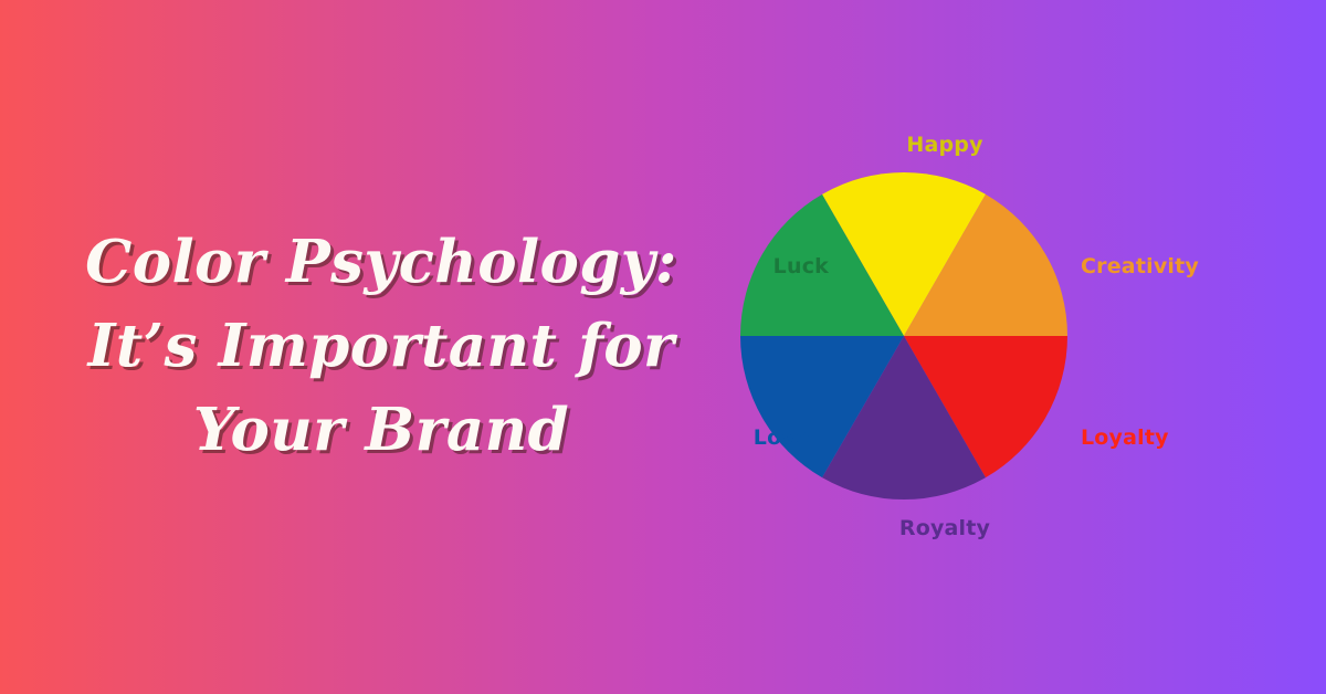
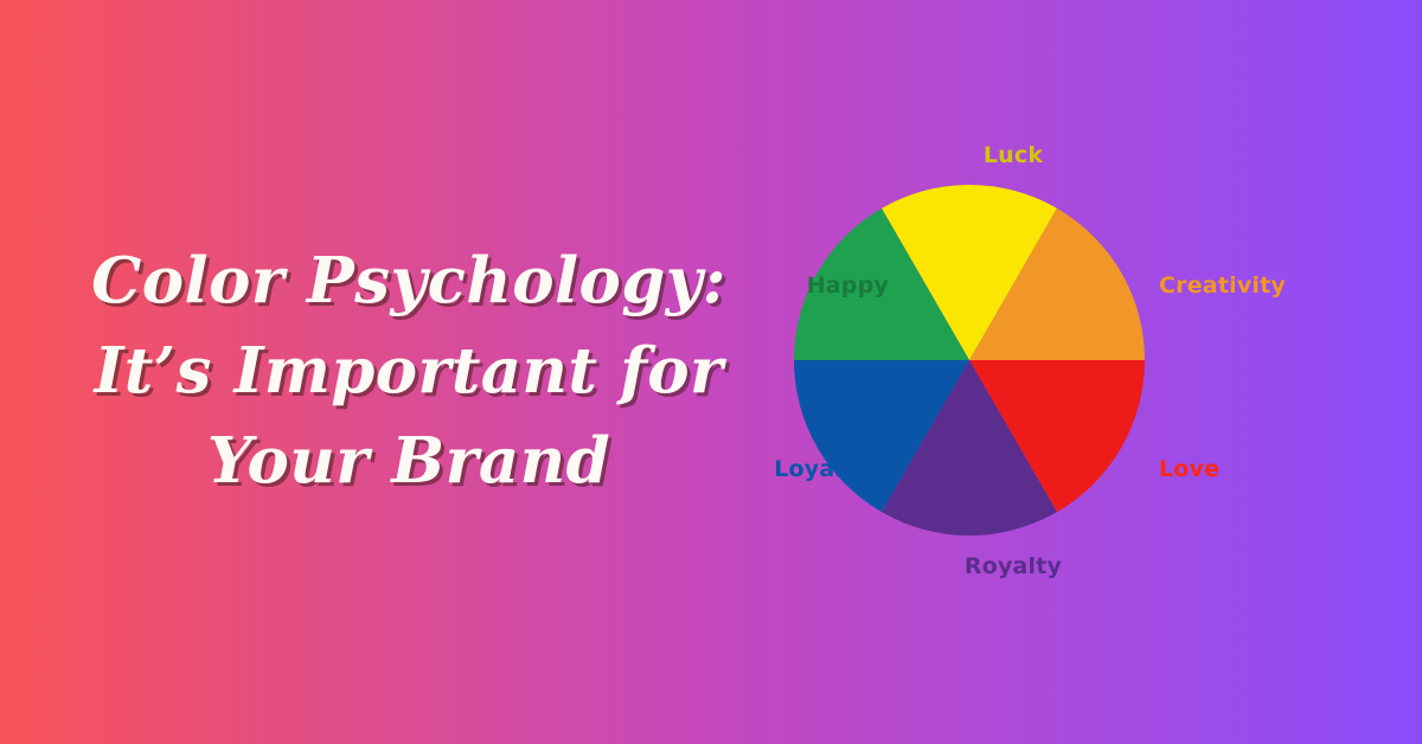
  Color Psychology:
  It’s Important for
  Your Brand
- Happy
+ Luck
  Creativity
- Loyalty
+ Love
  Royalty
- Love
+ Loyalty
- Luck
+ Happy
